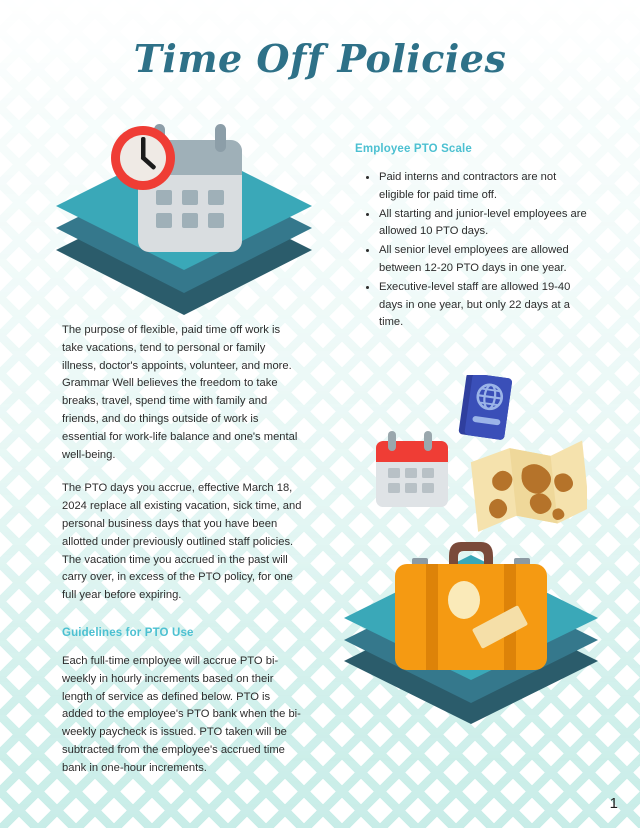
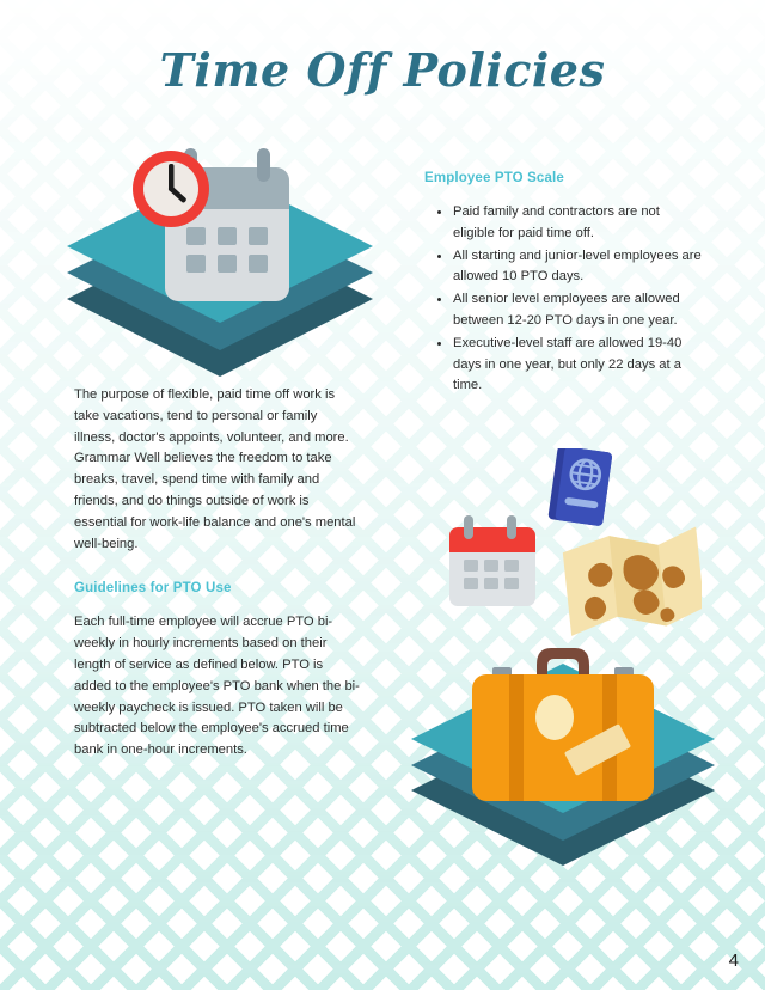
  Time Off Policies
  Employee PTO Scale
- Paid interns and contractors are not eligible for paid time off.
+ Paid family and contractors are not eligible for paid time off.
  All starting and junior-level employees are allowed 10 PTO days.
  All senior level employees are allowed between 12-20 PTO days in one year.
  Executive-level staff are allowed 19-40 days in one year, but only 22 days at a time.
  The purpose of flexible, paid time off work is take vacations, tend to personal or family illness, doctor's appoints, volunteer, and more. Grammar Well believes the freedom to take breaks, travel, spend time with family and friends, and do things outside of work is essential for work-life balance and one's mental well-being.
- The PTO days you accrue, effective March 18, 2024 replace all existing vacation, sick time, and personal business days that you have been allotted under previously outlined staff policies. The vacation time you accrued in the past will carry over, in excess of the PTO policy, for one full year before expiring.
  Guidelines for PTO Use
- Each full-time employee will accrue PTO bi-weekly in hourly increments based on their length of service as defined below. PTO is added to the employee's PTO bank when the bi-weekly paycheck is issued. PTO taken will be subtracted from the employee's accrued time bank in one-hour increments.
+ Each full-time employee will accrue PTO bi-weekly in hourly increments based on their length of service as defined below. PTO is added to the employee's PTO bank when the bi-weekly paycheck is issued. PTO taken will be subtracted below the employee's accrued time bank in one-hour increments.
- 1
+ 4
